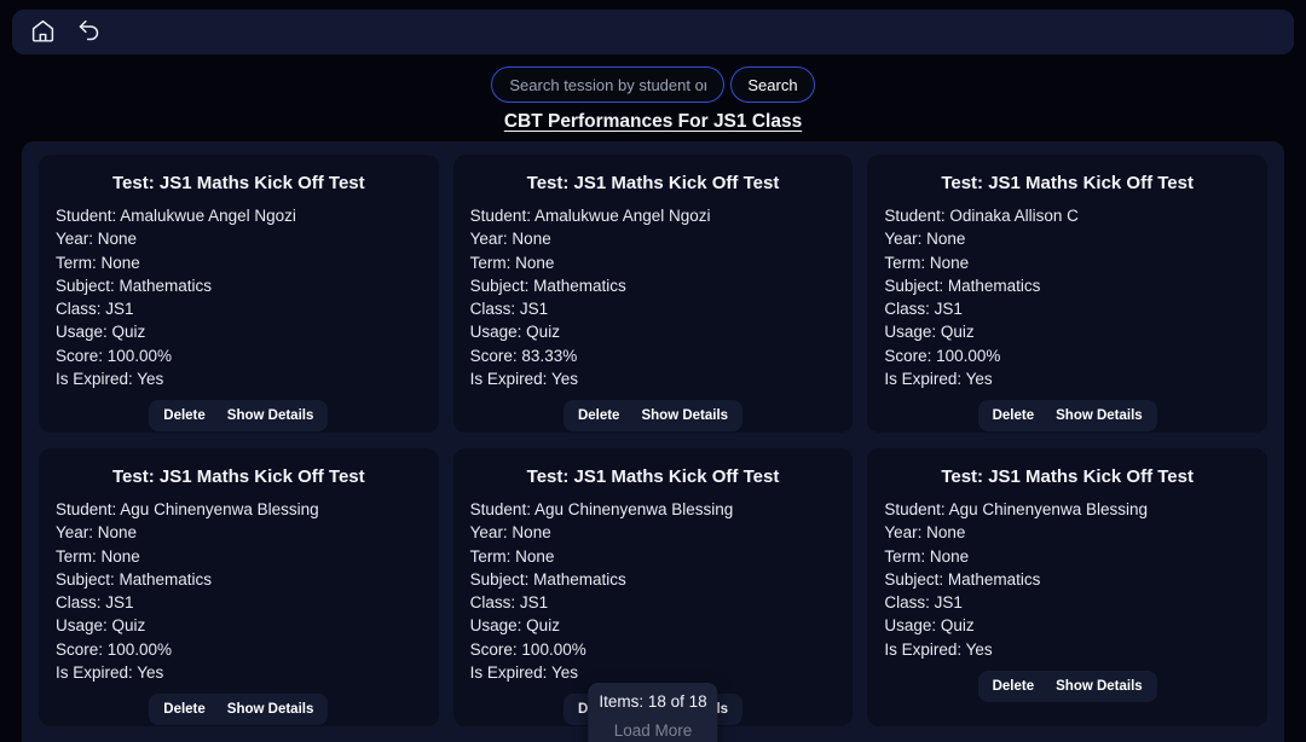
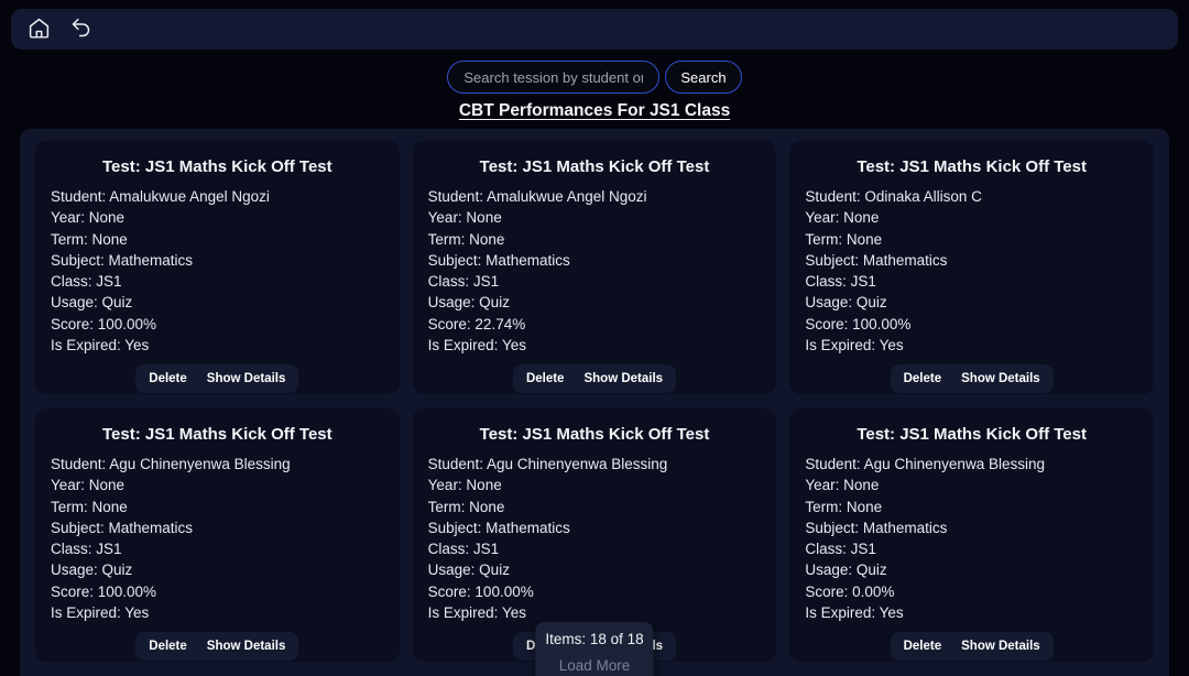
  Search tession by student or
  Search
  CBT Performances For JS1 Class
  Test: JS1 Maths Kick Off Test
  Student: Amalukwue Angel Ngozi
  Year: None
  Term: None
  Subject: Mathematics
  Class: JS1
  Usage: Quiz
  Score: 100.00%
  Is Expired: Yes
  Delete
  Show Details
  Test: JS1 Maths Kick Off Test
  Student: Amalukwue Angel Ngozi
  Year: None
  Term: None
  Subject: Mathematics
  Class: JS1
  Usage: Quiz
- Score: 83.33%
+ Score: 22.74%
  Is Expired: Yes
  Delete
  Show Details
  Test: JS1 Maths Kick Off Test
  Student: Odinaka Allison C
  Year: None
  Term: None
  Subject: Mathematics
  Class: JS1
  Usage: Quiz
  Score: 100.00%
  Is Expired: Yes
  Delete
  Show Details
  Test: JS1 Maths Kick Off Test
  Student: Agu Chinenyenwa Blessing
  Year: None
  Term: None
  Subject: Mathematics
  Class: JS1
  Usage: Quiz
  Score: 100.00%
  Is Expired: Yes
  Delete
  Show Details
  Test: JS1 Maths Kick Off Test
  Student: Agu Chinenyenwa Blessing
  Year: None
  Term: None
  Subject: Mathematics
  Class: JS1
  Usage: Quiz
  Score: 100.00%
  Is Expired: Yes
  Test: JS1 Maths Kick Off Test
  Student: Agu Chinenyenwa Blessing
  Year: None
  Term: None
  Subject: Mathematics
  Class: JS1
  Usage: Quiz
+ Score: 0.00%
  Is Expired: Yes
  Delete
  Show Details
  Items: 18 of 18
  Load More
